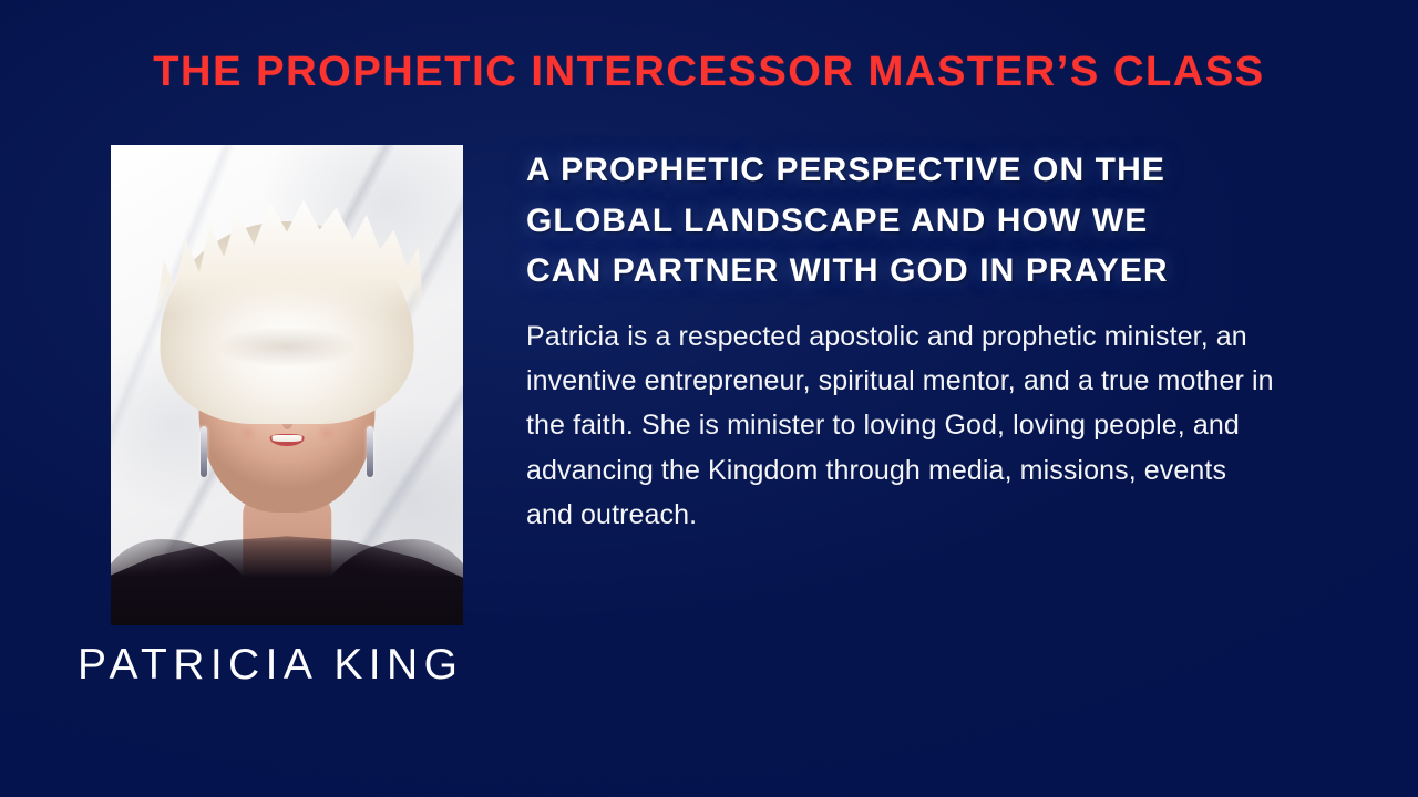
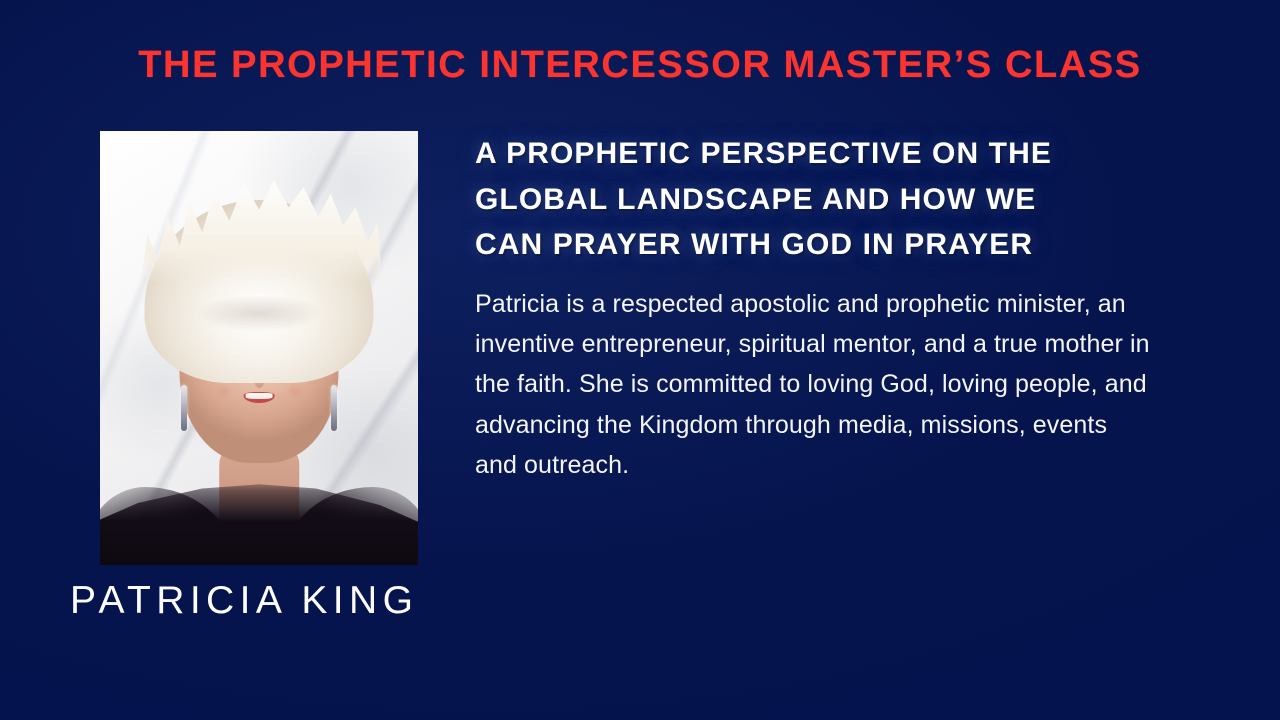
  THE PROPHETIC INTERCESSOR MASTER’S CLASS
  PATRICIA KING
- A PROPHETIC PERSPECTIVE ON THE GLOBAL LANDSCAPE AND HOW WE CAN PARTNER WITH GOD IN PRAYER
+ A PROPHETIC PERSPECTIVE ON THE GLOBAL LANDSCAPE AND HOW WE CAN PRAYER WITH GOD IN PRAYER
- Patricia is a respected apostolic and prophetic minister, an inventive entrepreneur, spiritual mentor, and a true mother in the faith. She is minister to loving God, loving people, and advancing the Kingdom through media, missions, events and outreach.
+ Patricia is a respected apostolic and prophetic minister, an inventive entrepreneur, spiritual mentor, and a true mother in the faith. She is committed to loving God, loving people, and advancing the Kingdom through media, missions, events and outreach.
